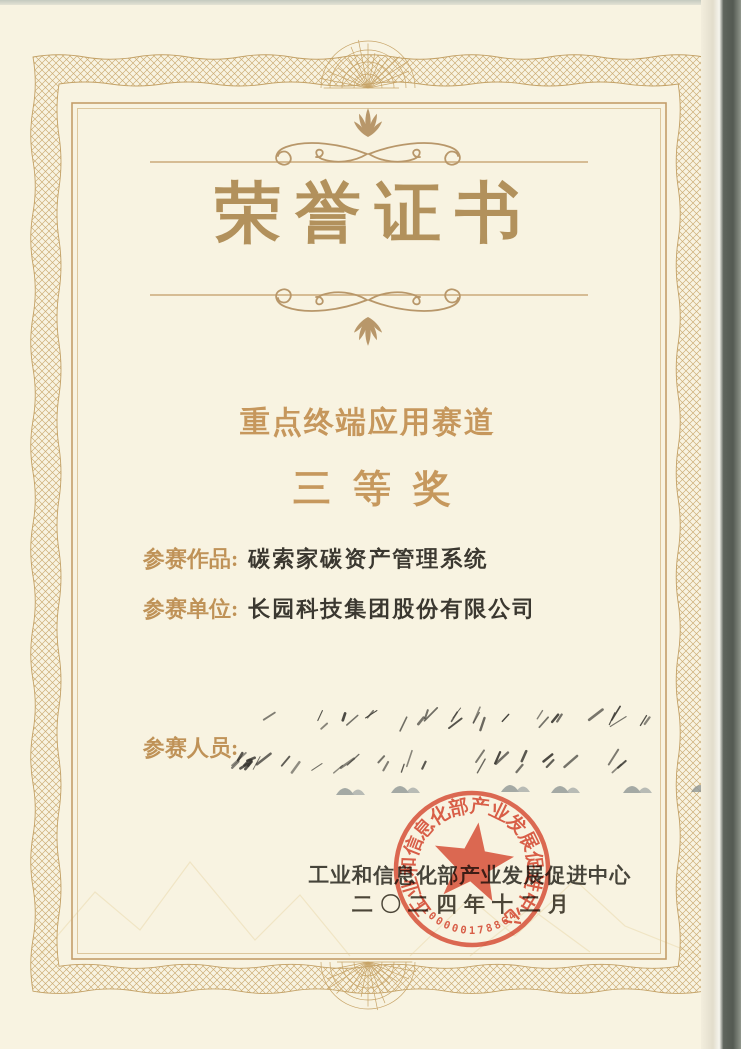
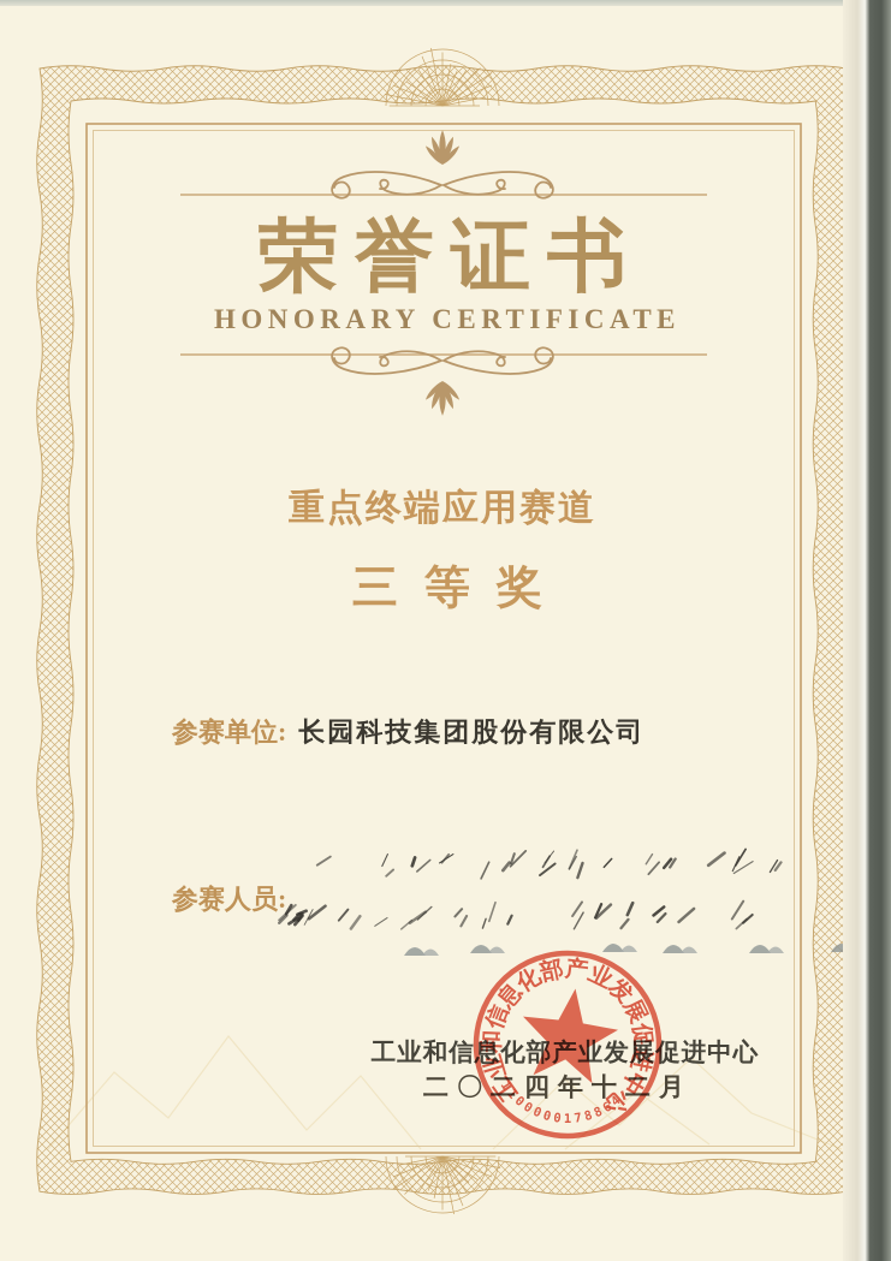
  荣誉证书
+ HONORARY CERTIFICATE
  重点终端应用赛道
  三等奖
- 参赛作品: 碳索家碳资产管理系统
  参赛单位: 长园科技集团股份有限公司
  参赛人员:
  工业和信息化部产业发展促进中心
  二〇二四年十二月
